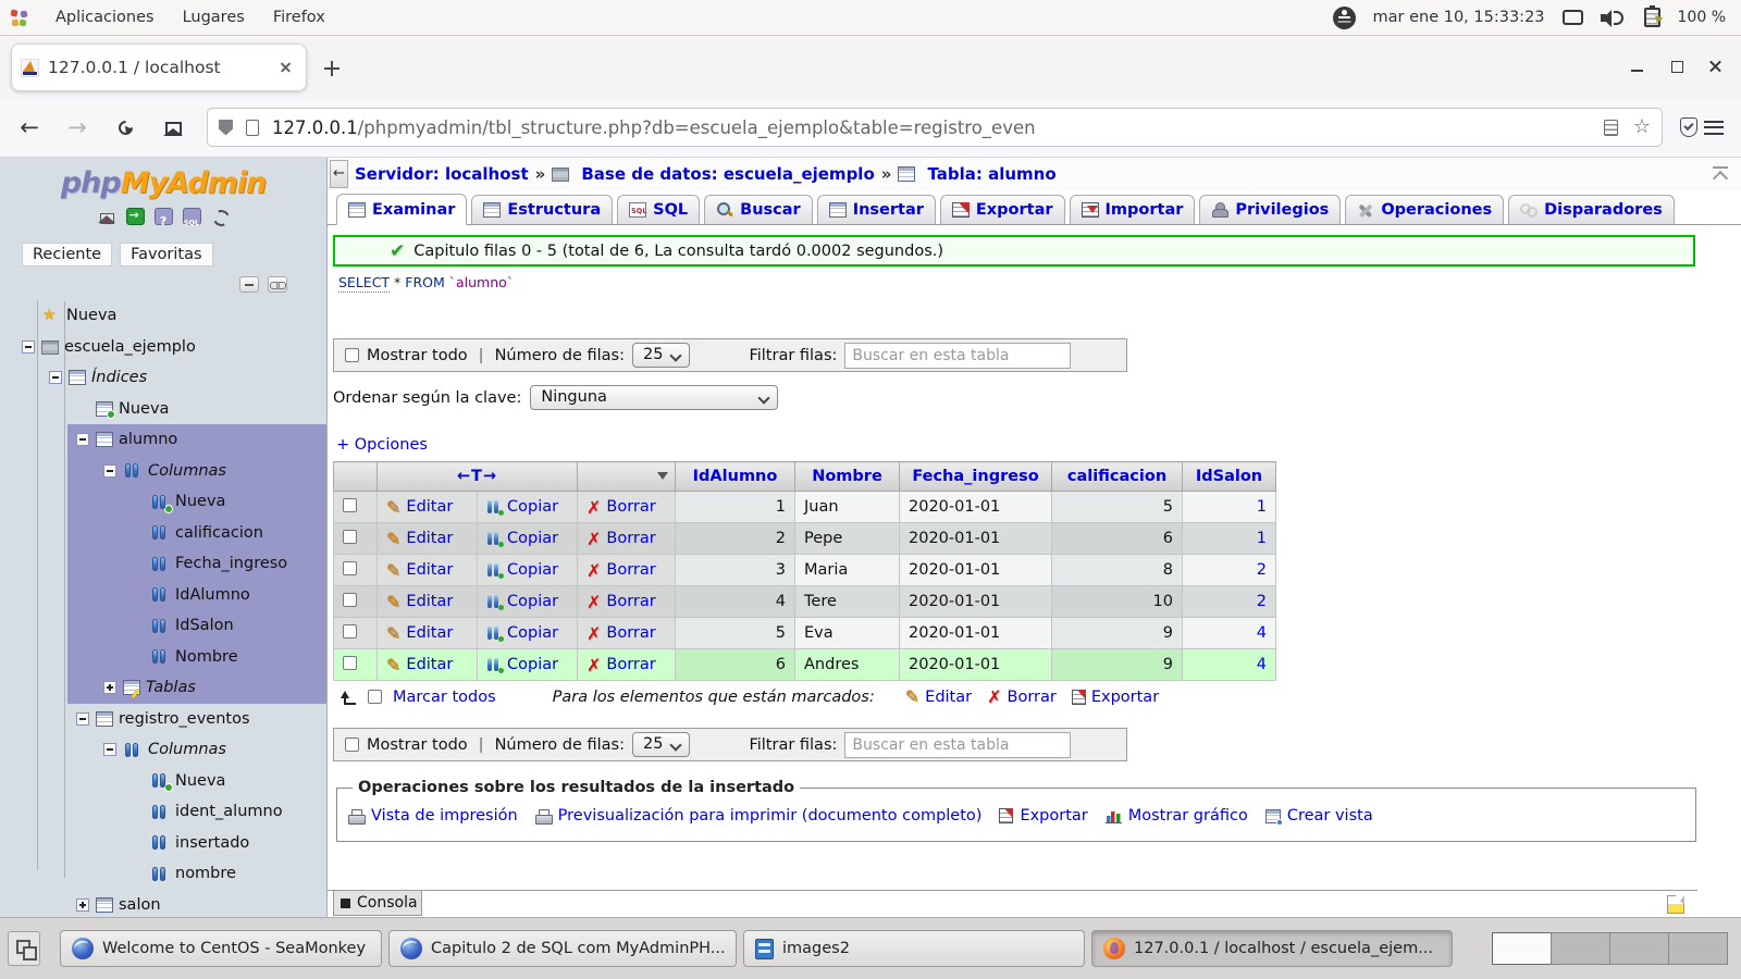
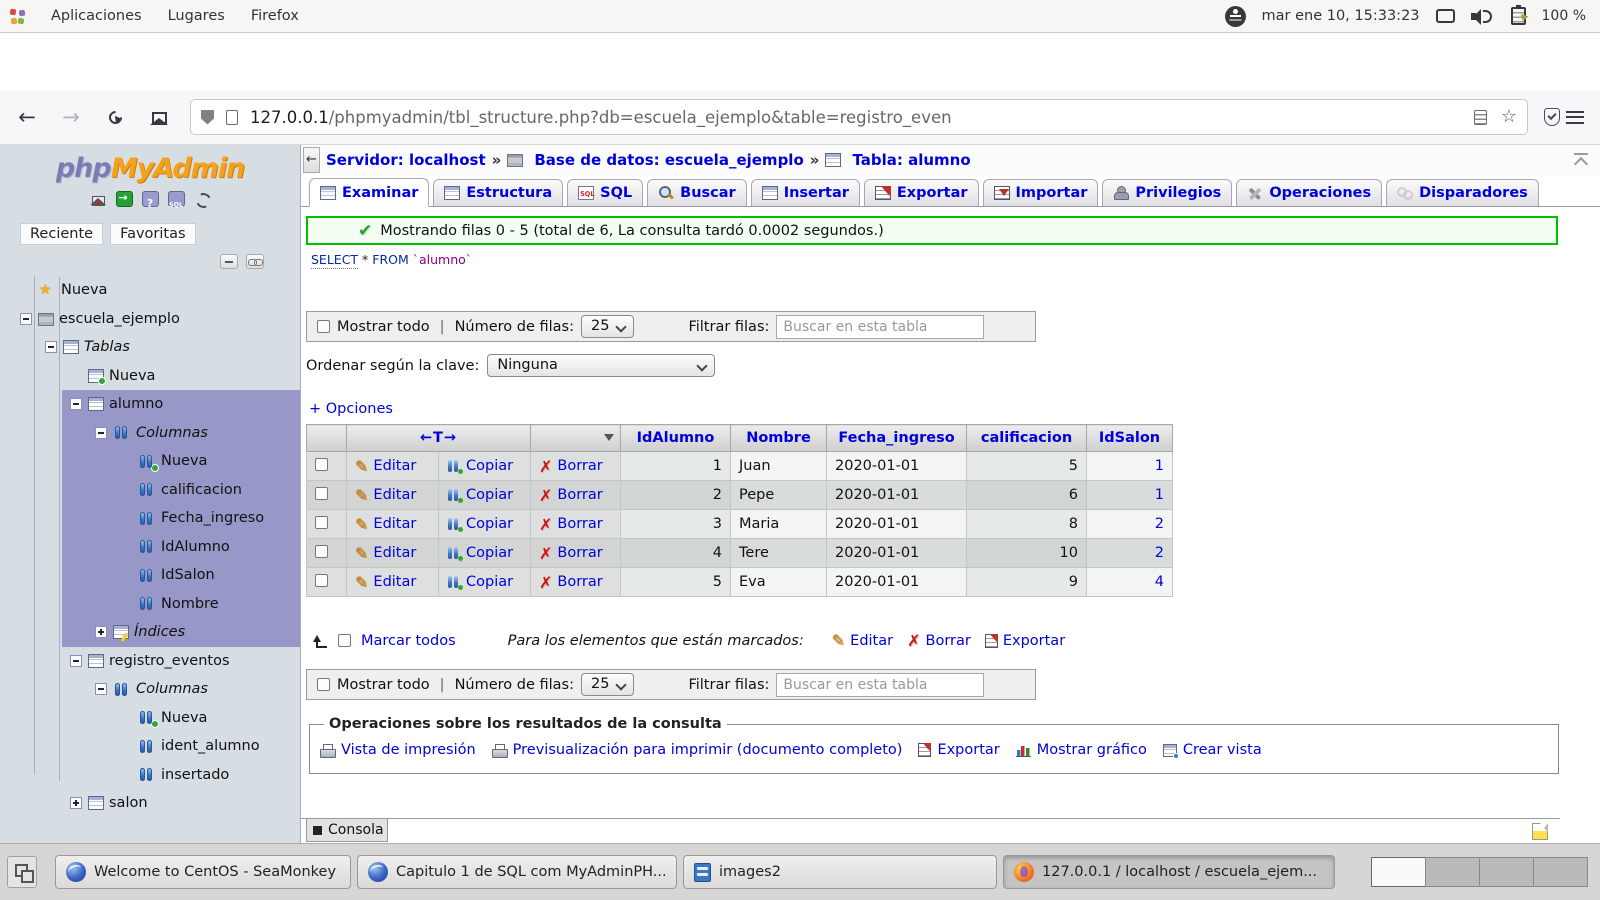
  Aplicaciones
  Lugares
  Firefox
  mar ene 10, 15:33:23
  100 %
- 127.0.0.1 / localhost
  ←
  →
  127.0.0.1/phpmyadmin/tbl_structure.php?db=escuela_ejemplo&table=registro_even
  ☆
  phpMyAdmin
  Reciente
  Favoritas
  Nueva
  escuela_ejemplo
- Índices
+ Tablas
  Nueva
  alumno
  Columnas
  Nueva
  calificacion
  Fecha_ingreso
  IdAlumno
  IdSalon
  Nombre
- Tablas
+ Índices
  registro_eventos
  Columnas
  Nueva
  ident_alumno
  insertado
- nombre
  salon
  ←
  Servidor: localhost
  »
  Base de datos: escuela_ejemplo
  »
  Tabla: alumno
  Examinar
  Estructura
  SQL
  Buscar
  Insertar
  Exportar
  Importar
  Privilegios
  Operaciones
  Disparadores
  ✔
- Capitulo filas 0 - 5 (total de 6, La consulta tardó 0.0002 segundos.)
+ Mostrando filas 0 - 5 (total de 6, La consulta tardó 0.0002 segundos.)
  SELECT * FROM `alumno`
  Mostrar todo
  |
  Número de filas:
  25
  Filtrar filas:
  Buscar en esta tabla
  Ordenar según la clave:
  Ninguna
  + Opciones
  	←T→		IdAlumno	Nombre	Fecha_ingreso	calificacion	IdSalon
  	Editar	Copiar	Borrar	1	Juan	2020-01-01	5	1
  	Editar	Copiar	Borrar	2	Pepe	2020-01-01	6	1
  	Editar	Copiar	Borrar	3	Maria	2020-01-01	8	2
  	Editar	Copiar	Borrar	4	Tere	2020-01-01	10	2
  	Editar	Copiar	Borrar	5	Eva	2020-01-01	9	4
- 	Editar	Copiar	Borrar	6	Andres	2020-01-01	9	4
  Marcar todos
  Para los elementos que están marcados:
  Editar
  Borrar
  Exportar
  Mostrar todo
  |
  Número de filas:
  25
  Filtrar filas:
  Buscar en esta tabla
- Operaciones sobre los resultados de la insertado
+ Operaciones sobre los resultados de la consulta
  Vista de impresión
  Previsualización para imprimir (documento completo)
  Exportar
  Mostrar gráfico
  Crear vista
  Consola
  Welcome to CentOS - SeaMonkey
- Capitulo 2 de SQL com MyAdminPH...
+ Capitulo 1 de SQL com MyAdminPH...
  images2
  127.0.0.1 / localhost / escuela_ejem...
